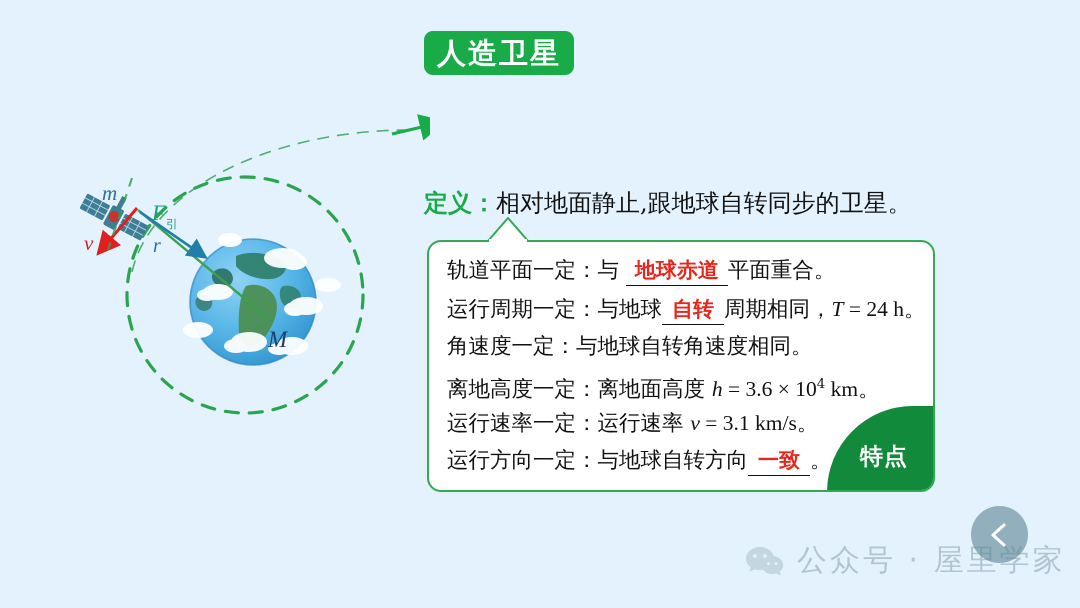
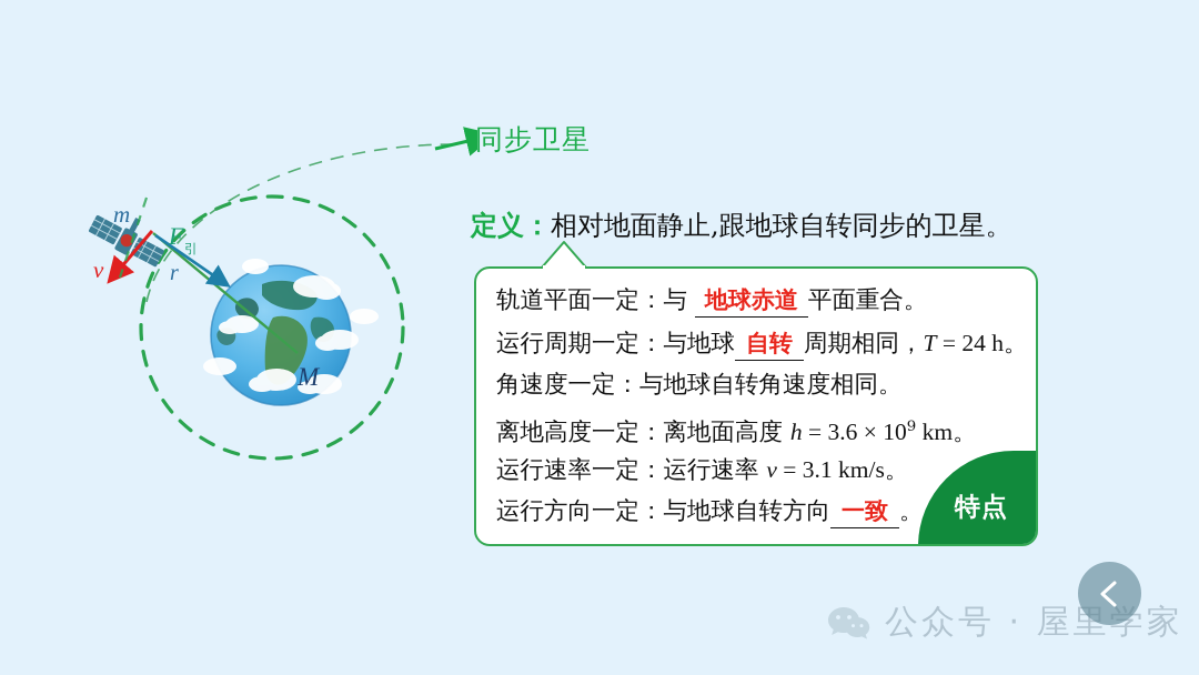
- 人造卫星
  m
  v
  F
  引
  r
  M
+ 同步卫星
  定义：相对地面静止,跟地球自转同步的卫星。
  轨道平面一定：与 地球赤道 平面重合。
  运行周期一定：与地球 自转 周期相同，T = 24 h。
  角速度一定：与地球自转角速度相同。
- 离地高度一定：离地面高度 h = 3.6 × 104 km。
+ 离地高度一定：离地面高度 h = 3.6 × 109 km。
  运行速率一定：运行速率 v = 3.1 km/s。
  运行方向一定：与地球自转方向 一致 。
  特点
  公众号 · 屋里学家
